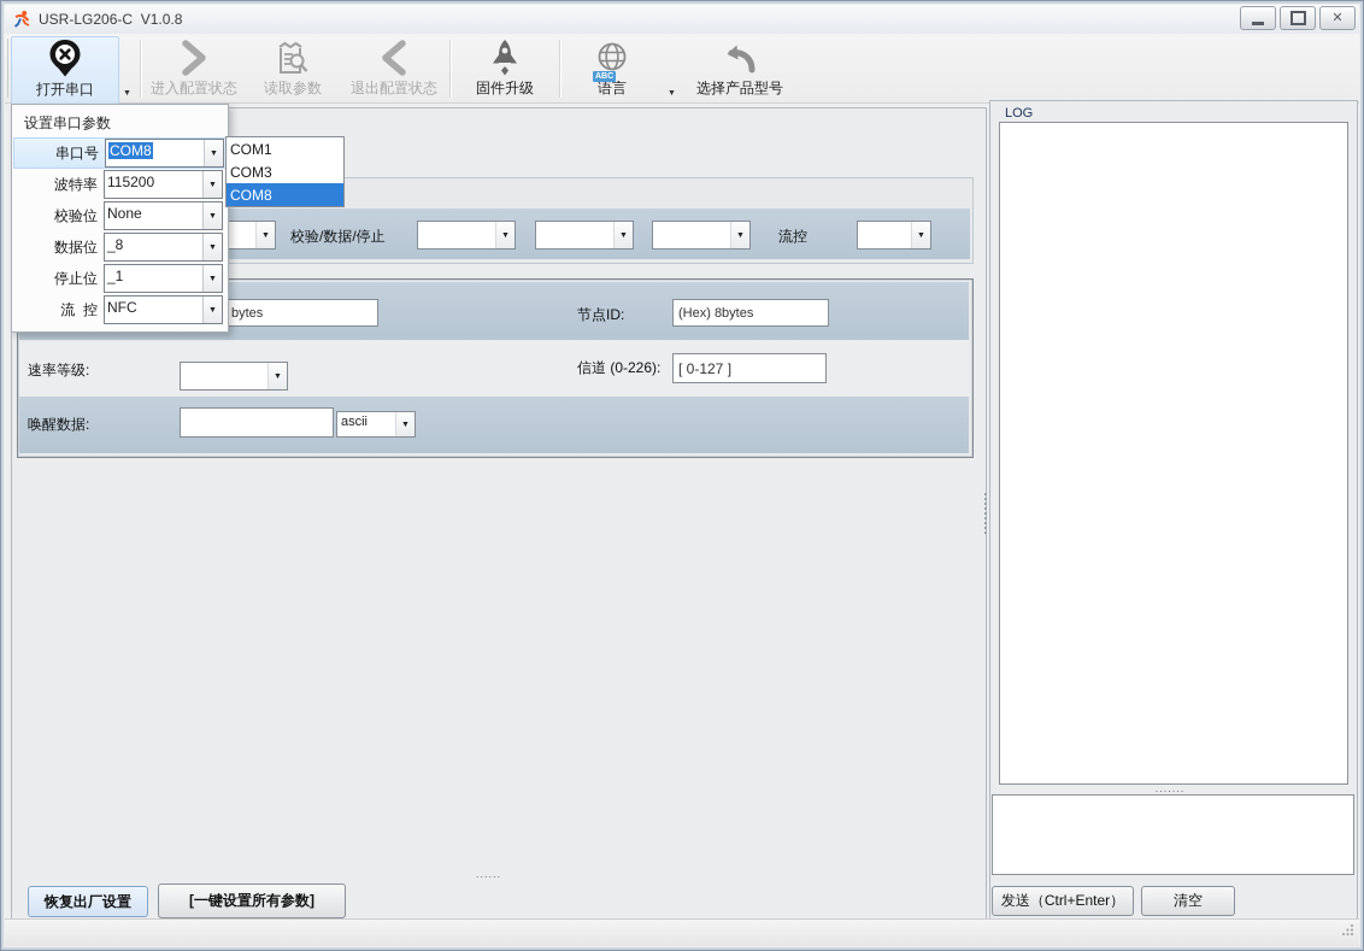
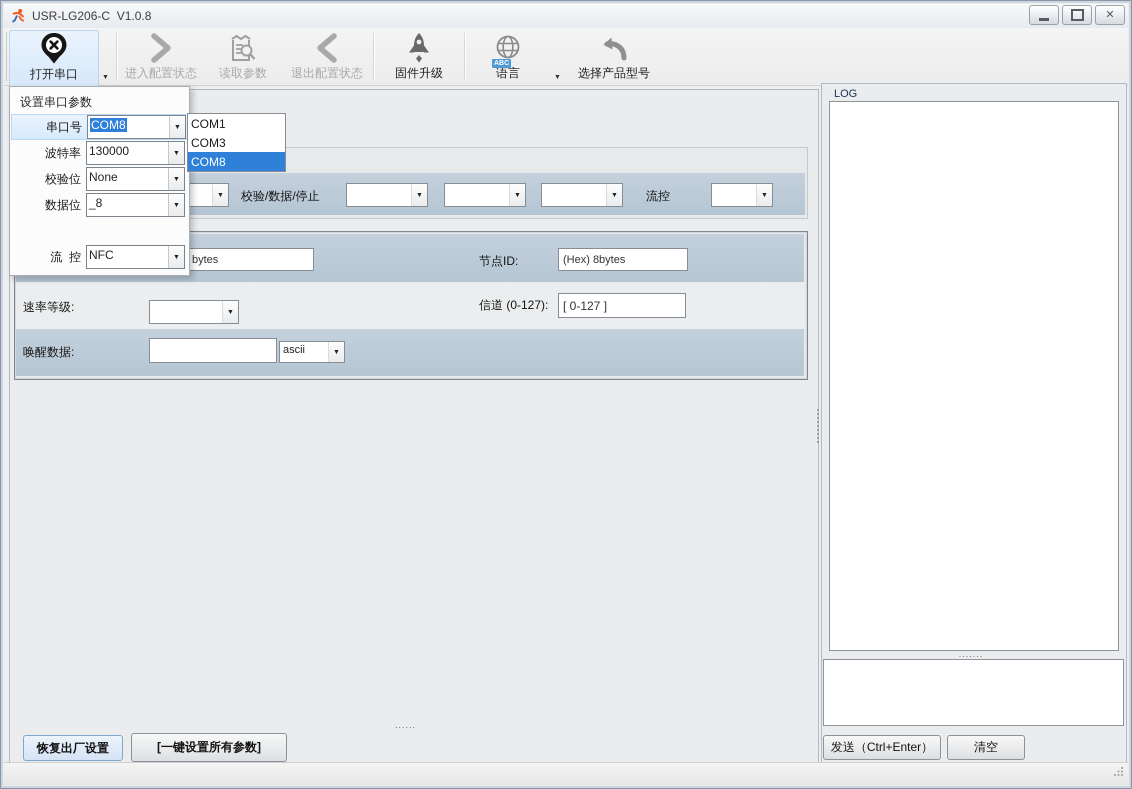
  USR-LG206-C V1.0.8
  ✕
  打开串口
  进入配置状态
  读取参数
  退出配置状态
  固件升级
  语言
  选择产品型号
  校验/数据/停止
  流控
  bytes
  节点ID:
  (Hex) 8bytes
  速率等级:
- 信道 (0-226):
+ 信道 (0-127):
  [ 0-127 ]
  唤醒数据:
  ascii
  ......
  恢复出厂设置
  [一键设置所有参数]
  LOG
  .......
  发送（Ctrl+Enter）
  清空
  设置串口参数
  串口号
  COM8
  波特率
- 115200
+ 130000
  校验位
  None
  数据位
  _8
- 停止位
- _1
  流 控
  NFC
  COM1
  COM3
  COM8
